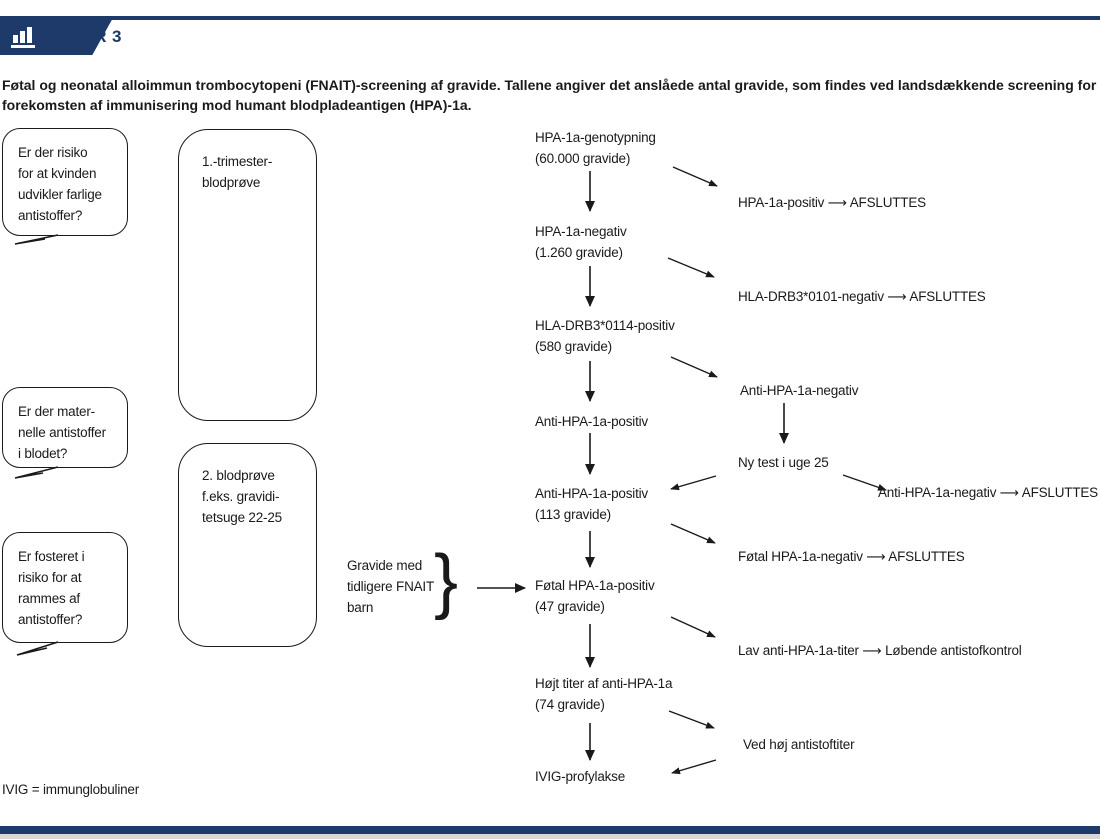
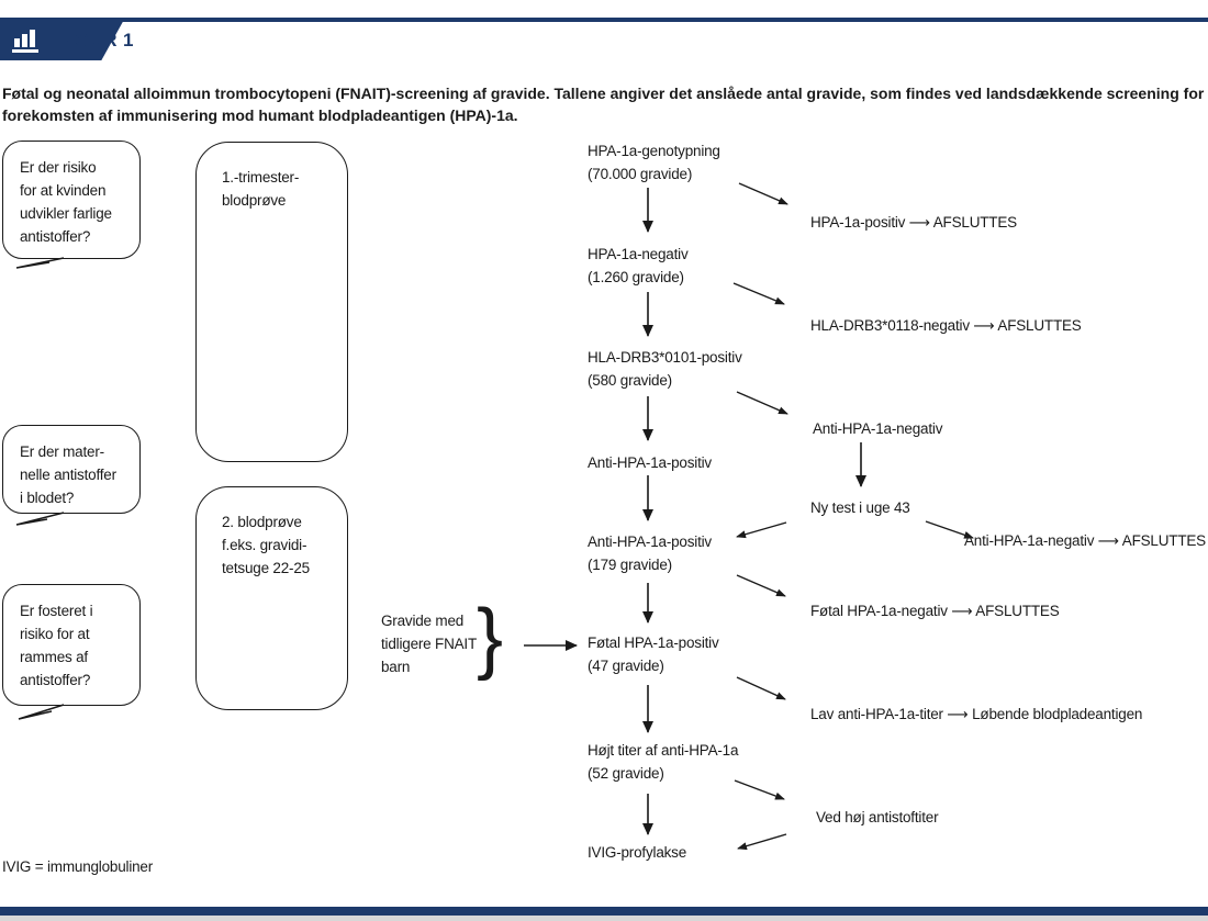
- FIGUR 3
+ FIGUR 1
  Føtal og neonatal alloimmun trombocytopeni (FNAIT)-screening af gravide. Tallene angiver det anslåede antal gravide, som findes ved landsdækkende screening for forekomsten af immunisering mod humant blodpladeantigen (HPA)-1a.
  Er der risiko
  for at kvinden
  udvikler farlige
  antistoffer?
  Er der mater-
  nelle antistoffer
  i blodet?
  Er fosteret i
  risiko for at
  rammes af
  antistoffer?
  1.-trimester-
  blodprøve
  2. blodprøve
  f.eks. gravidi-
  tetsuge 22-25
  HPA-1a-genotypning
- (60.000 gravide)
+ (70.000 gravide)
  HPA-1a-negativ
  (1.260 gravide)
- HLA-DRB3*0114-positiv
+ HLA-DRB3*0101-positiv
  (580 gravide)
  Anti-HPA-1a-positiv
  Anti-HPA-1a-positiv
- (113 gravide)
+ (179 gravide)
  Føtal HPA-1a-positiv
  (47 gravide)
  Højt titer af anti-HPA-1a
- (74 gravide)
+ (52 gravide)
  IVIG-profylakse
  HPA-1a-positiv ⟶ AFSLUTTES
- HLA-DRB3*0101-negativ ⟶ AFSLUTTES
+ HLA-DRB3*0118-negativ ⟶ AFSLUTTES
  Anti-HPA-1a-negativ
- Ny test i uge 25
+ Ny test i uge 43
  Anti-HPA-1a-negativ ⟶ AFSLUTTES
  Føtal HPA-1a-negativ ⟶ AFSLUTTES
- Lav anti-HPA-1a-titer ⟶ Løbende antistofkontrol
+ Lav anti-HPA-1a-titer ⟶ Løbende blodpladeantigen
  Ved høj antistoftiter
  Gravide med
  tidligere FNAIT
  barn
  }
  IVIG = immunglobuliner
